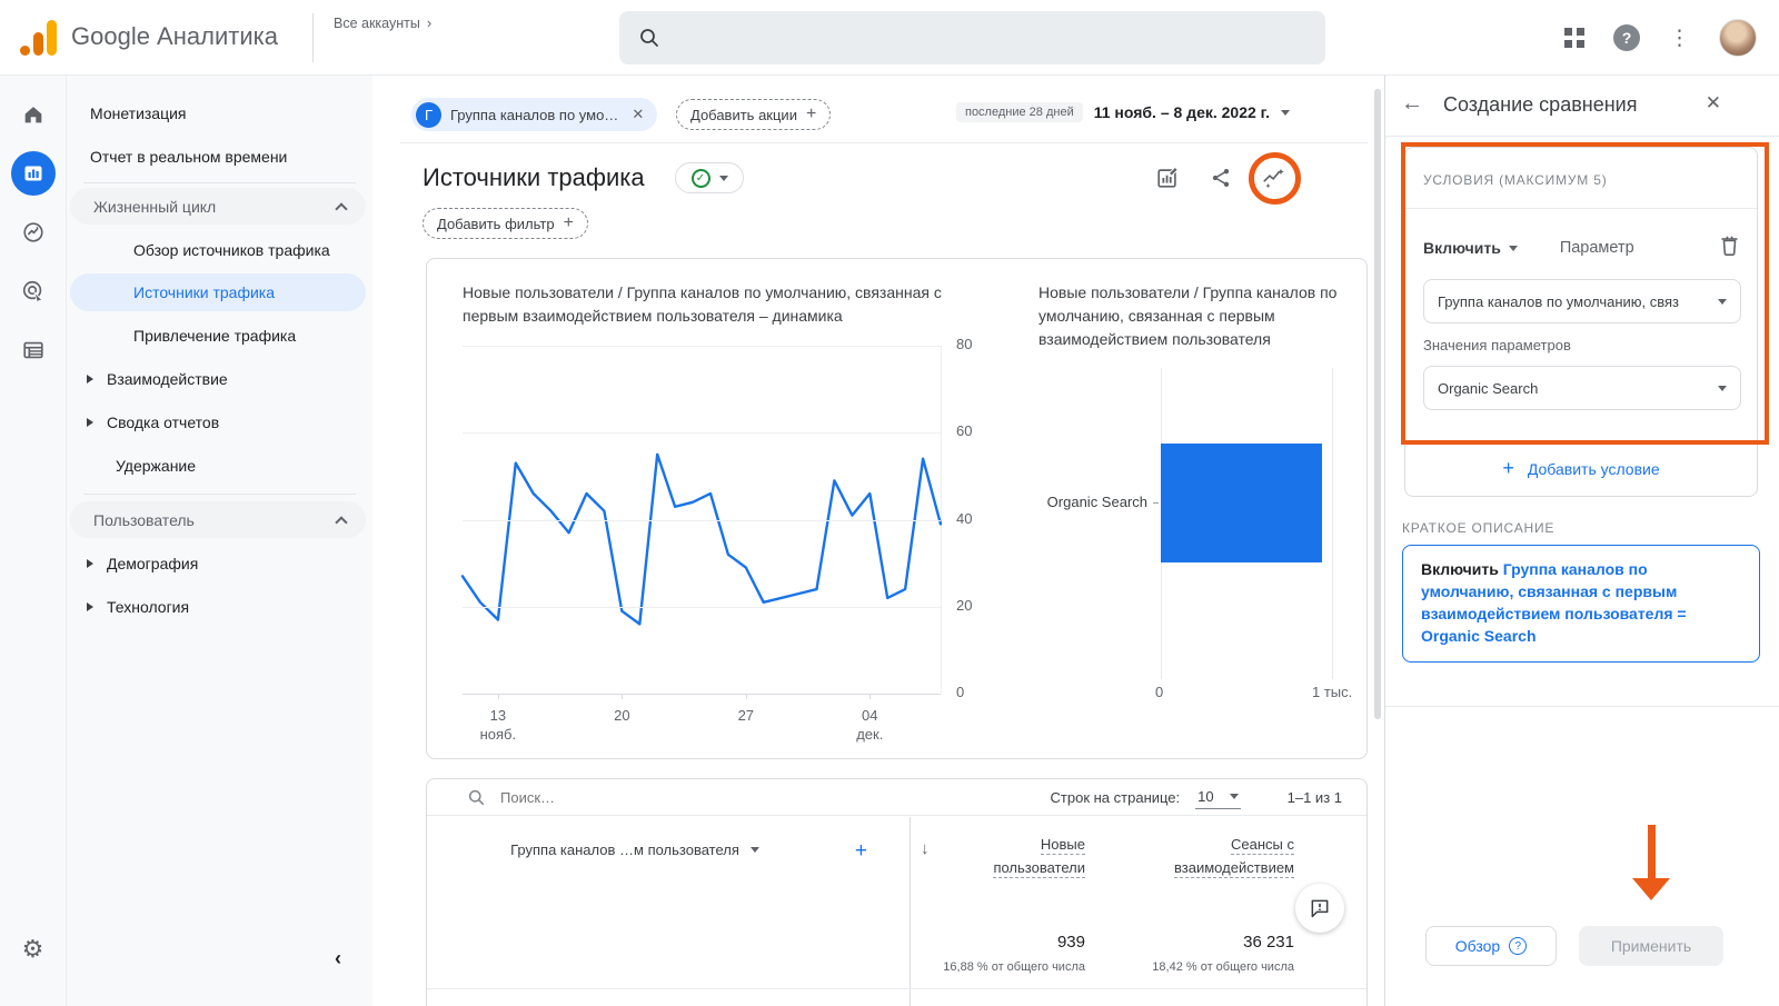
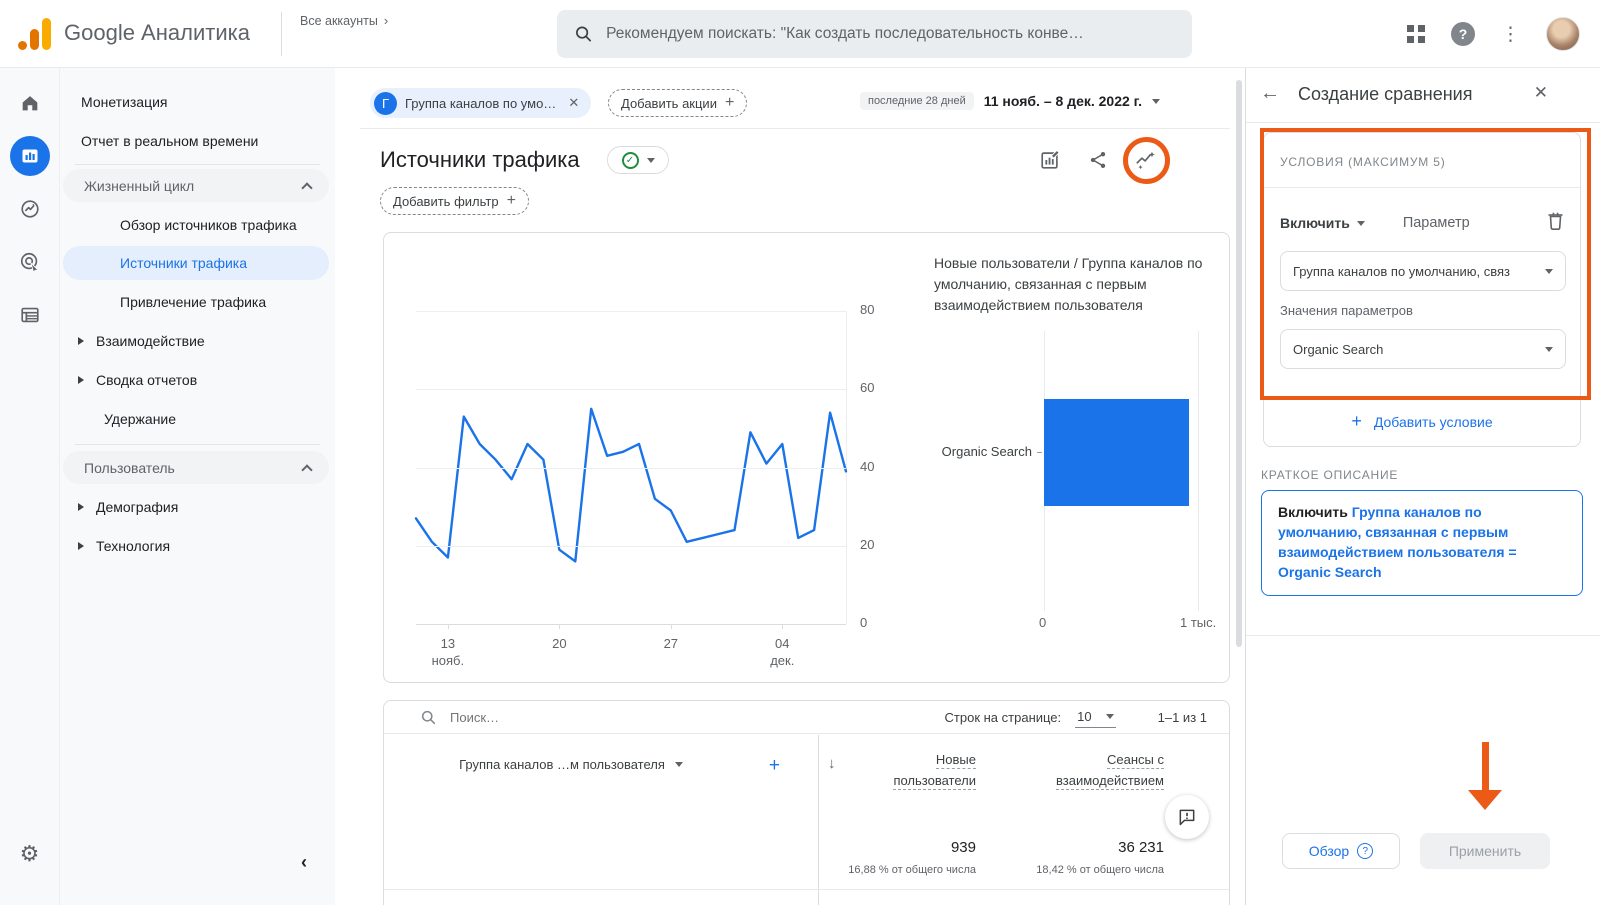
  Google Аналитика
  Все аккаунты
  ›
+ Рекомендуем поискать: "Как создать последовательность конве…
  ?
  ⋮
  ⚙
  Монетизация
  Отчет в реальном времени
  Жизненный цикл
  Обзор источников трафика
  Источники трафика
  Привлечение трафика
  Взаимодействие
  Сводка отчетов
  Удержание
  Пользователь
  Демография
  Технология
  ‹
  Г
  Группа каналов по умо…
  ✕
  Добавить акции
  +
  последние 28 дней
  11 нояб. – 8 дек. 2022 г.
  Источники трафика
  ✓
  Добавить фильтр
  +
- Новые пользователи / Группа каналов по умолчанию, связанная с первым взаимодействием пользователя – динамика
  80
  60
  40
  20
  0
  13
  нояб.
  20
  27
  04
  дек.
  Новые пользователи / Группа каналов по умолчанию, связанная с первым взаимодействием пользователя
  Organic Search
  0
  1 тыс.
  Поиск…
  Строк на странице:
  10
  1–1 из 1
  Группа каналов …м пользователя
  +
  ↓
  Новые пользователи
  Сеансы с взаимодействием
  939
  16,88 % от общего числа
  36 231
  18,42 % от общего числа
  ←
  Создание сравнения
  ✕
  УСЛОВИЯ (МАКСИМУМ 5)
  Включить
  Параметр
  Группа каналов по умолчанию, связ
  Значения параметров
  Organic Search
  +
  Добавить условие
  КРАТКОЕ ОПИСАНИЕ
  Включить Группа каналов по умолчанию, связанная с первым взаимодействием пользователя = Organic Search
  Обзор
  ?
  Применить
